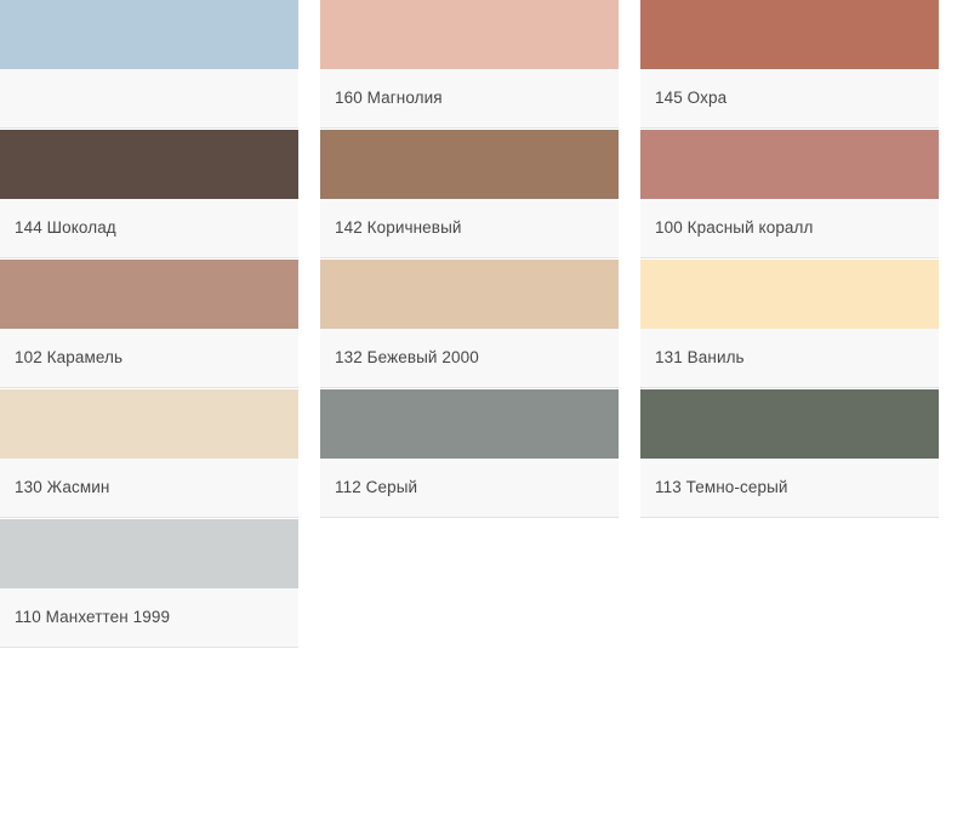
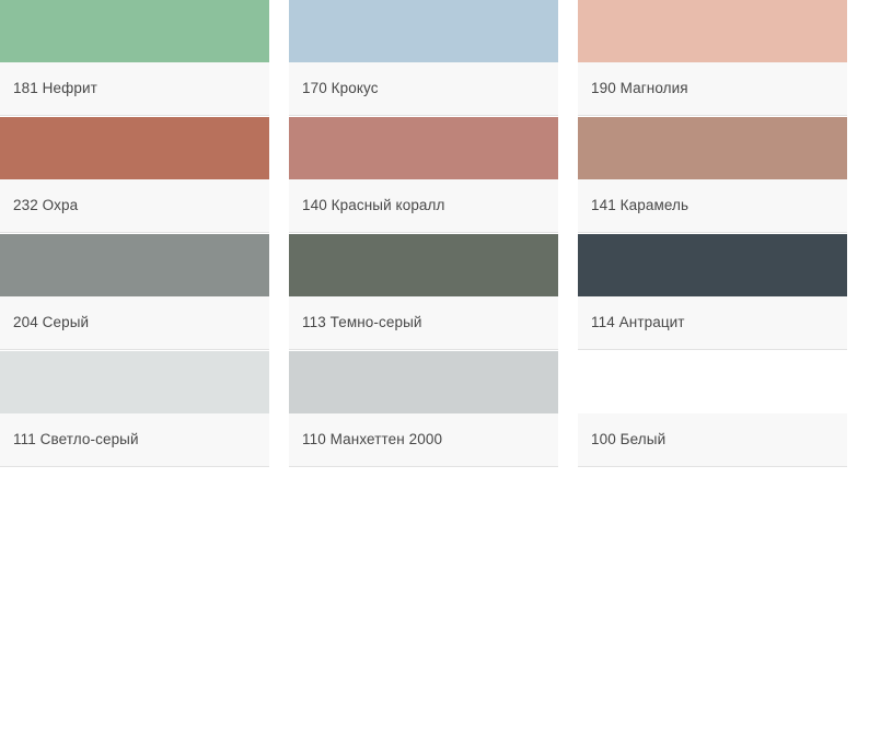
+ 181 Нефрит
+ 170 Крокус
- 160 Магнолия
+ 190 Магнолия
- 145 Охра
+ 232 Охра
- 144 Шоколад
- 142 Коричневый
- 100 Красный коралл
+ 140 Красный коралл
- 102 Карамель
+ 141 Карамель
- 132 Бежевый 2000
- 131 Ваниль
- 130 Жасмин
- 112 Серый
+ 204 Серый
  113 Темно-серый
+ 114 Антрацит
+ 111 Светло-серый
- 110 Манхеттен 1999
+ 110 Манхеттен 2000
+ 100 Белый
